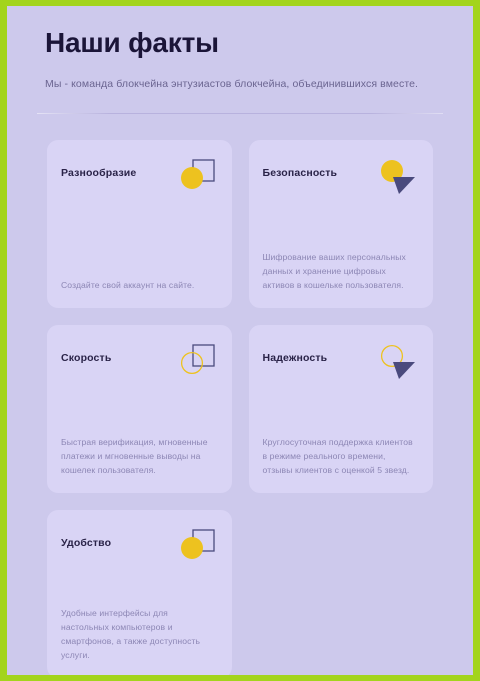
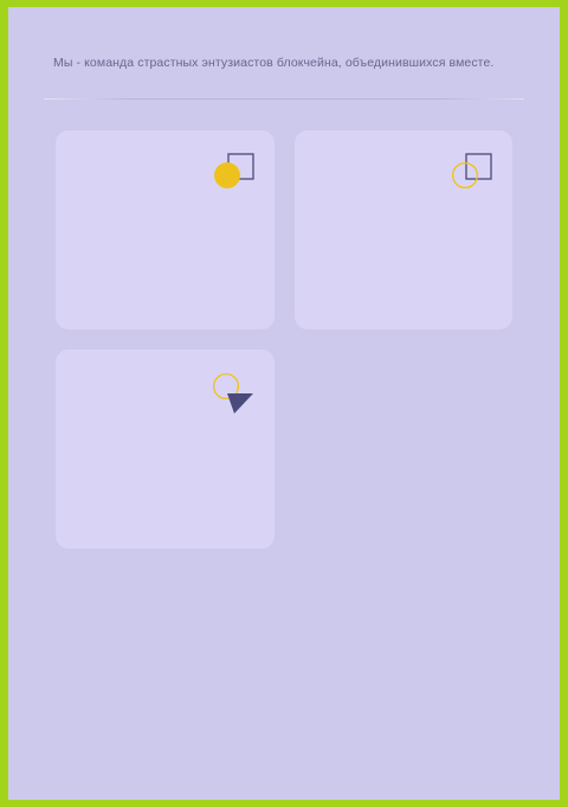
- Наши факты
- Мы - команда блокчейна энтузиастов блокчейна, объединившихся вместе.
+ Мы - команда страстных энтузиастов блокчейна, объединившихся вместе.
- Разнообразие
- Создайте свой аккаунт на сайте.
- Безопасность
- Шифрование ваших персональных данных и хранение цифровых активов в кошельке пользователя.
- Скорость
- Быстрая верификация, мгновенные платежи и мгновенные выводы на кошелек пользователя.
- Надежность
- Круглосуточная поддержка клиентов в режиме реального времени, отзывы клиентов с оценкой 5 звезд.
- Удобство
- Удобные интерфейсы для настольных компьютеров и смартфонов, а также доступность услуги.
